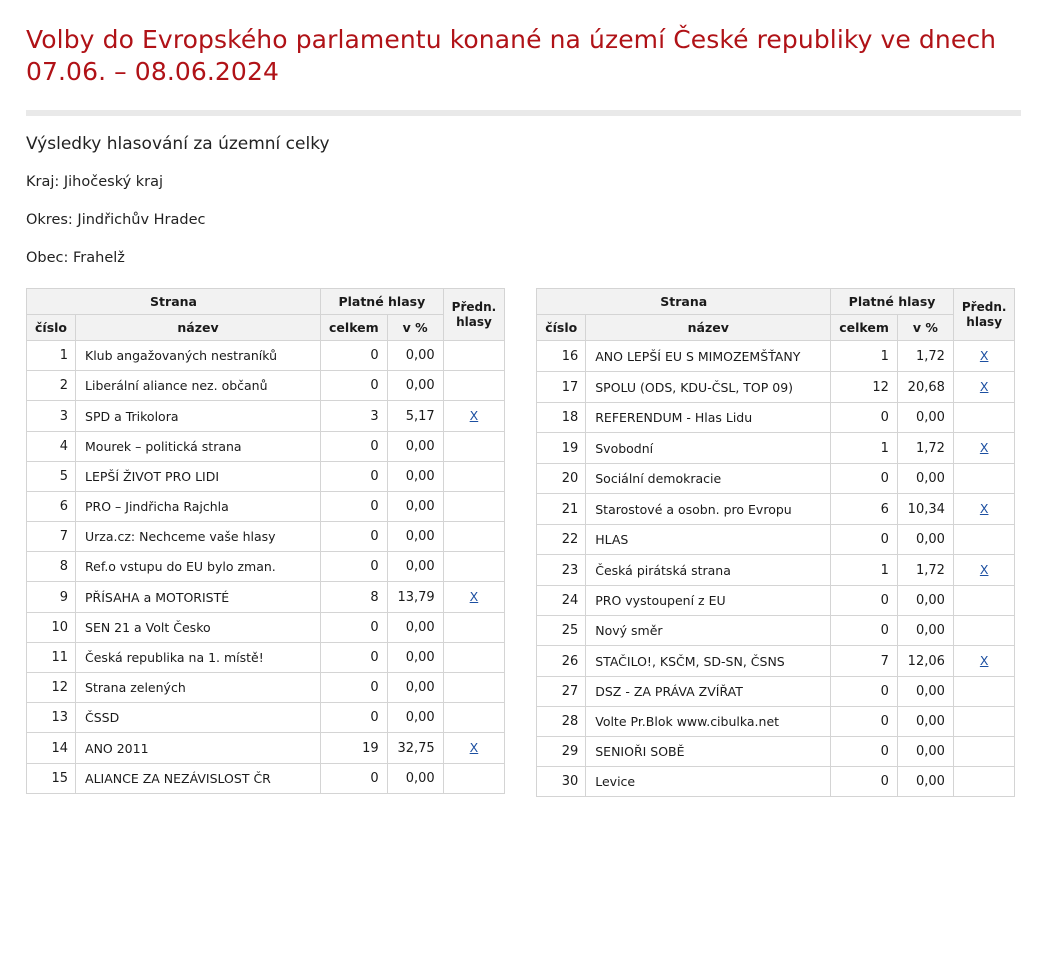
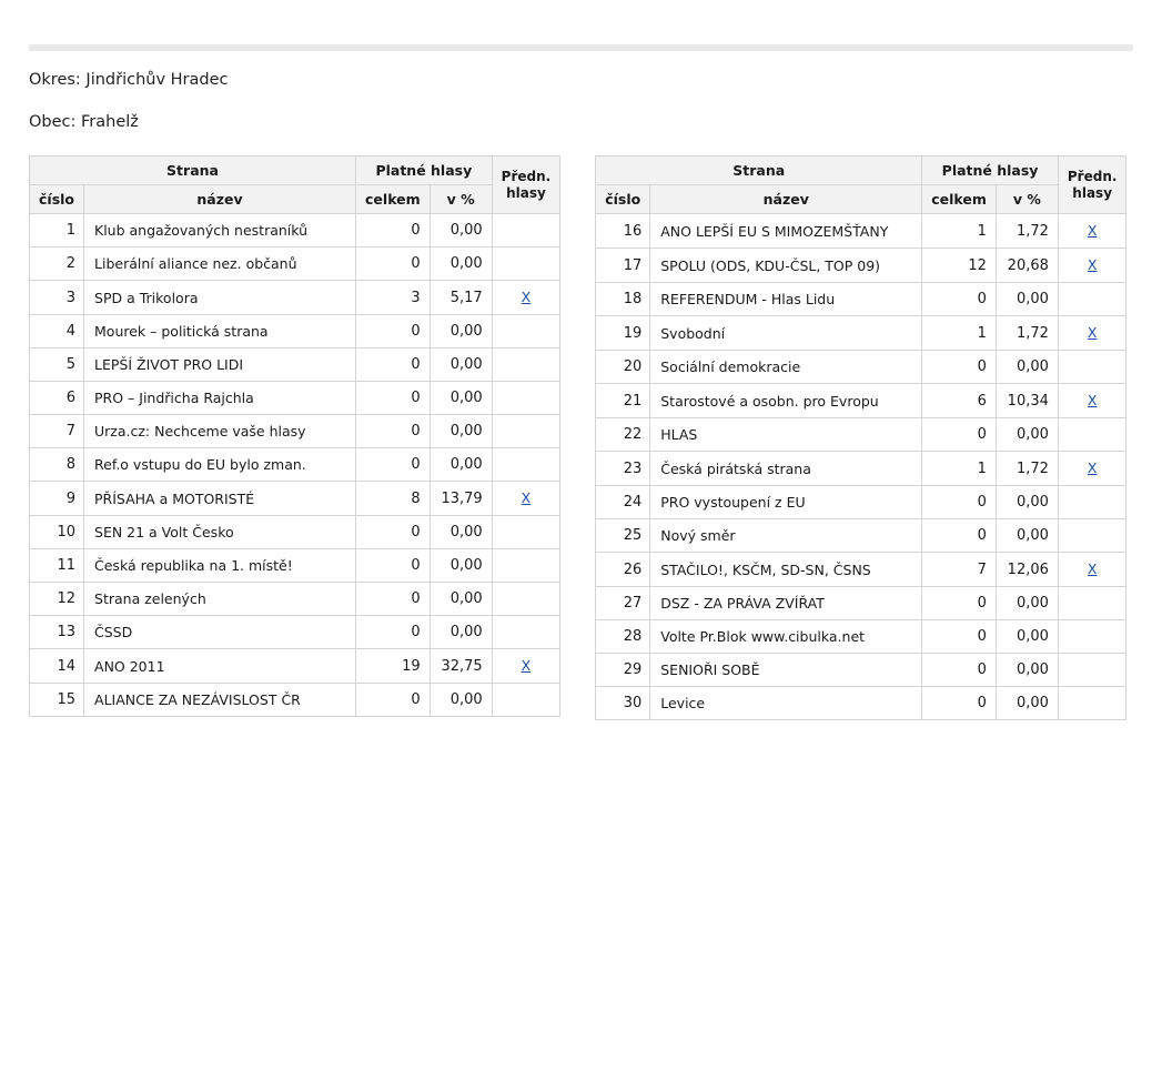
- Volby do Evropského parlamentu konané na území České republiky ve dnech 07.06. – 08.06.2024
- Výsledky hlasování za územní celky
- Kraj: Jihočeský kraj
  Okres: Jindřichův Hradec
  Obec: Frahelž
  Strana	Platné hlasy	Předn. hlasy
  číslo	název	celkem	v %
  1	Klub angažovaných nestraníků	0	0,00
  2	Liberální aliance nez. občanů	0	0,00
  3	SPD a Trikolora	3	5,17	X
  4	Mourek – politická strana	0	0,00
  5	LEPŠÍ ŽIVOT PRO LIDI	0	0,00
  6	PRO – Jindřicha Rajchla	0	0,00
  7	Urza.cz: Nechceme vaše hlasy	0	0,00
  8	Ref.o vstupu do EU bylo zman.	0	0,00
  9	PŘÍSAHA a MOTORISTÉ	8	13,79	X
  10	SEN 21 a Volt Česko	0	0,00
  11	Česká republika na 1. místě!	0	0,00
  12	Strana zelených	0	0,00
  13	ČSSD	0	0,00
  14	ANO 2011	19	32,75	X
  15	ALIANCE ZA NEZÁVISLOST ČR	0	0,00
  Strana	Platné hlasy	Předn. hlasy
  číslo	název	celkem	v %
  16	ANO LEPŠÍ EU S MIMOZEMŠŤANY	1	1,72	X
  17	SPOLU (ODS, KDU-ČSL, TOP 09)	12	20,68	X
  18	REFERENDUM - Hlas Lidu	0	0,00
  19	Svobodní	1	1,72	X
  20	Sociální demokracie	0	0,00
  21	Starostové a osobn. pro Evropu	6	10,34	X
  22	HLAS	0	0,00
  23	Česká pirátská strana	1	1,72	X
  24	PRO vystoupení z EU	0	0,00
  25	Nový směr	0	0,00
  26	STAČILO!, KSČM, SD-SN, ČSNS	7	12,06	X
  27	DSZ - ZA PRÁVA ZVÍŘAT	0	0,00
  28	Volte Pr.Blok www.cibulka.net	0	0,00
  29	SENIOŘI SOBĚ	0	0,00
  30	Levice	0	0,00
